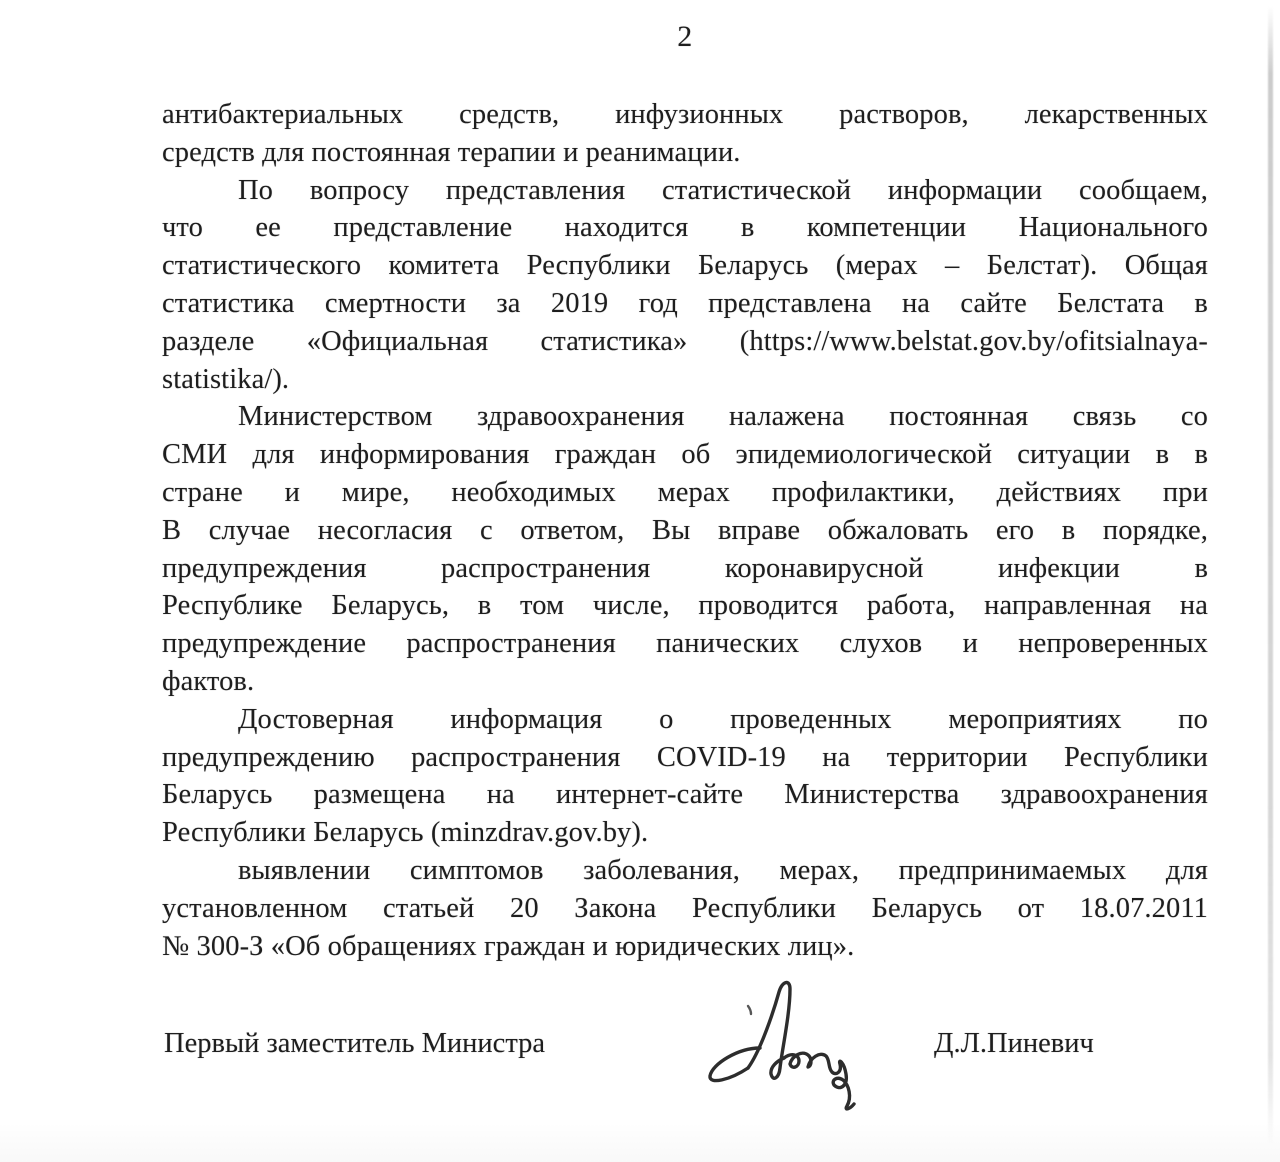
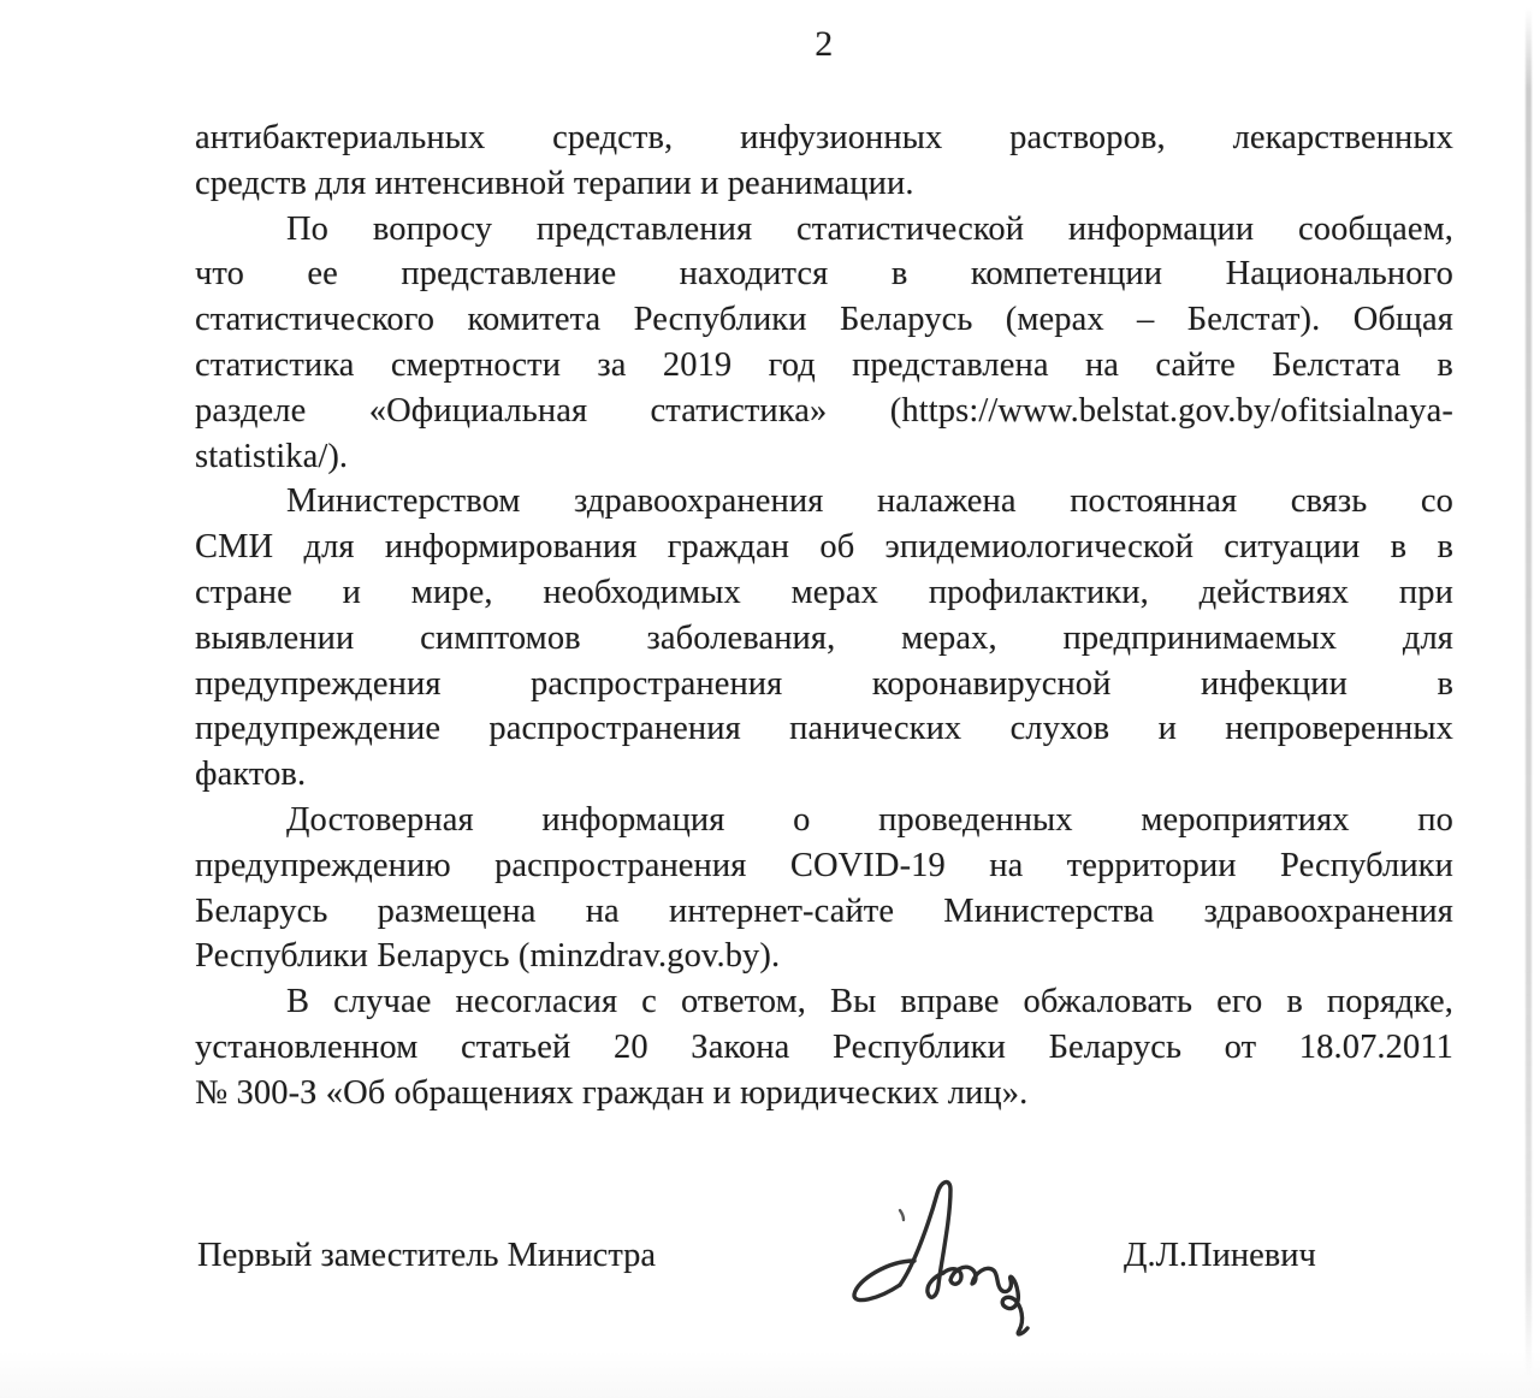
  2
  антибактериальных средств, инфузионных растворов, лекарственных
- средств для постоянная терапии и реанимации.
+ средств для интенсивной терапии и реанимации.
  По вопросу представления статистической информации сообщаем,
  что ее представление находится в компетенции Национального
  статистического комитета Республики Беларусь (мерах – Белстат). Общая
  статистика смертности за 2019 год представлена на сайте Белстата в
  разделе «Официальная статистика» (https://www.belstat.gov.by/ofitsialnaya-
  statistika/).
  Министерством здравоохранения налажена постоянная связь со
  СМИ для информирования граждан об эпидемиологической ситуации в в
  стране и мире, необходимых мерах профилактики, действиях при
- В случае несогласия с ответом, Вы вправе обжаловать его в порядке,
+ выявлении симптомов заболевания, мерах, предпринимаемых для
  предупреждения распространения коронавирусной инфекции в
- Республике Беларусь, в том числе, проводится работа, направленная на
  предупреждение распространения панических слухов и непроверенных
  фактов.
  Достоверная информация о проведенных мероприятиях по
  предупреждению распространения COVID-19 на территории Республики
  Беларусь размещена на интернет-сайте Министерства здравоохранения
  Республики Беларусь (minzdrav.gov.by).
- выявлении симптомов заболевания, мерах, предпринимаемых для
+ В случае несогласия с ответом, Вы вправе обжаловать его в порядке,
  установленном статьей 20 Закона Республики Беларусь от 18.07.2011
  № 300-З «Об обращениях граждан и юридических лиц».
  Первый заместитель Министра
  Д.Л.Пиневич
